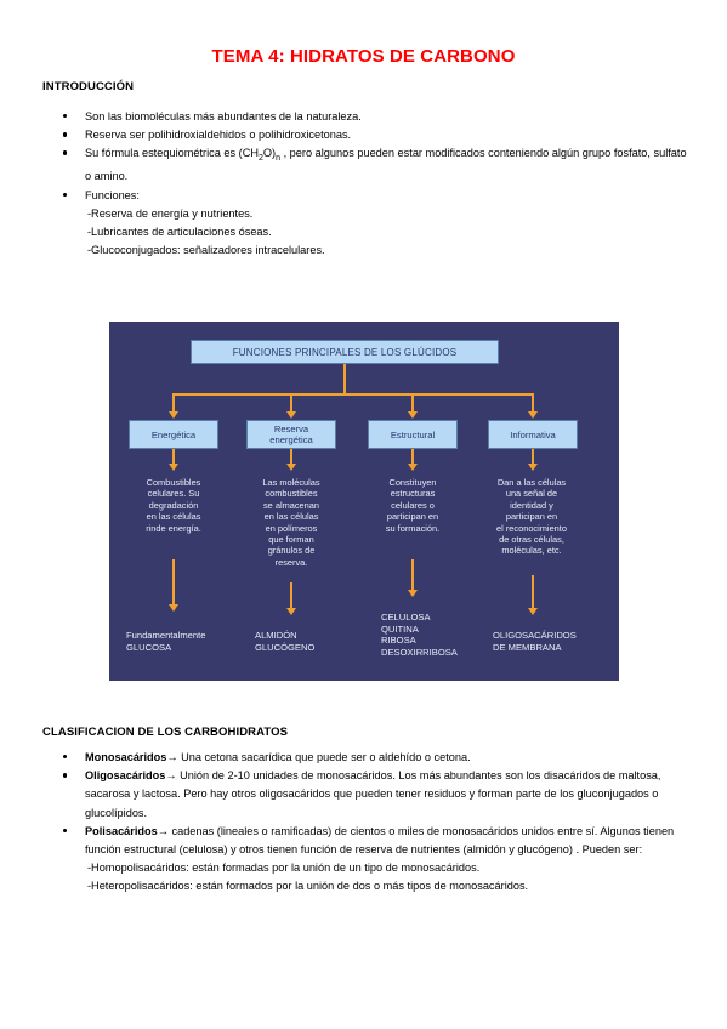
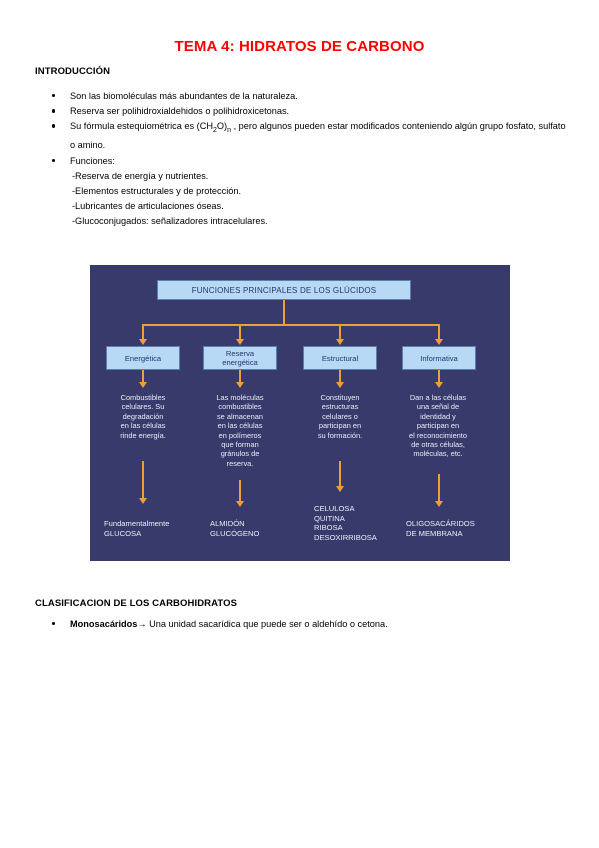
  TEMA 4: HIDRATOS DE CARBONO
  INTRODUCCIÓN
  Son las biomoléculas más abundantes de la naturaleza.
  Reserva ser polihidroxialdehidos o polihidroxicetonas.
  Su fórmula estequiométrica es (CH O) , pero algunos pueden estar modificados conteniendo algún grupo fosfato, sulfato o amino.
  Funciones:
  -Reserva de energía y nutrientes.
+ -Elementos estructurales y de protección.
  -Lubricantes de articulaciones óseas.
  -Glucoconjugados: señalizadores intracelulares.
  FUNCIONES PRINCIPALES DE LOS GLÚCIDOS
  Energética
  Reserva
  energética
  Estructural
  Informativa
  Combustibles
  celulares. Su
  degradación
  en las células
  rinde energía.
  Las moléculas
  combustibles
  se almacenan
  en las células
  en polímeros
  que forman
  gránulos de
  reserva.
  Constituyen
  estructuras
  celulares o
  participan en
  su formación.
  Dan a las células
  una señal de
  identidad y
  participan en
  el reconocimiento
  de otras células,
  moléculas, etc.
  Fundamentalmente
  GLUCOSA
  ALMIDÓN
  GLUCÓGENO
  CELULOSA
  QUITINA
  RIBOSA
  DESOXIRRIBOSA
  OLIGOSACÁRIDOS
  DE MEMBRANA
  CLASIFICACION DE LOS CARBOHIDRATOS
- Monosacáridos→ Una cetona sacarídica que puede ser o aldehído o cetona.
+ Monosacáridos→ Una unidad sacarídica que puede ser o aldehído o cetona.
- Oligosacáridos→ Unión de 2-10 unidades de monosacáridos. Los más abundantes son los disacáridos de maltosa, sacarosa y lactosa. Pero hay otros oligosacáridos que pueden tener residuos y forman parte de los gluconjugados o glucolípidos.
- Polisacáridos→ cadenas (lineales o ramificadas) de cientos o miles de monosacáridos unidos entre sí. Algunos tienen función estructural (celulosa) y otros tienen función de reserva de nutrientes (almidón y glucógeno) . Pueden ser:
- -Homopolisacáridos: están formadas por la unión de un tipo de monosacáridos.
- -Heteropolisacáridos: están formados por la unión de dos o más tipos de monosacáridos.
